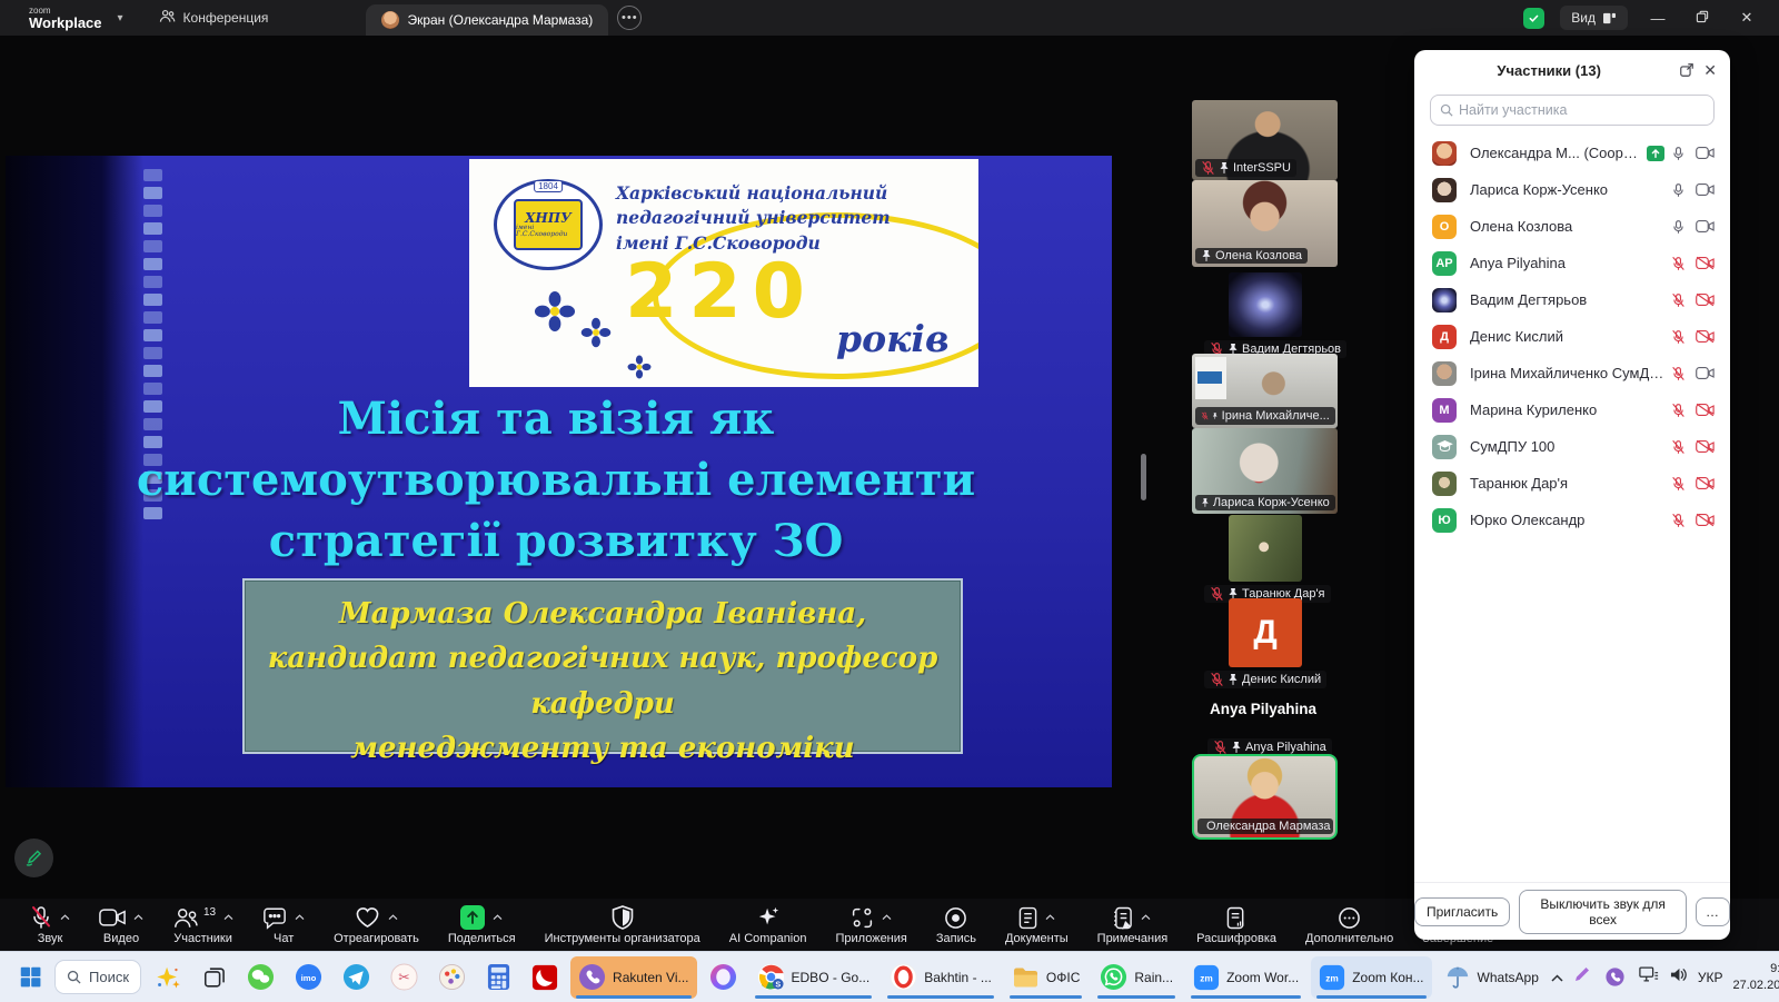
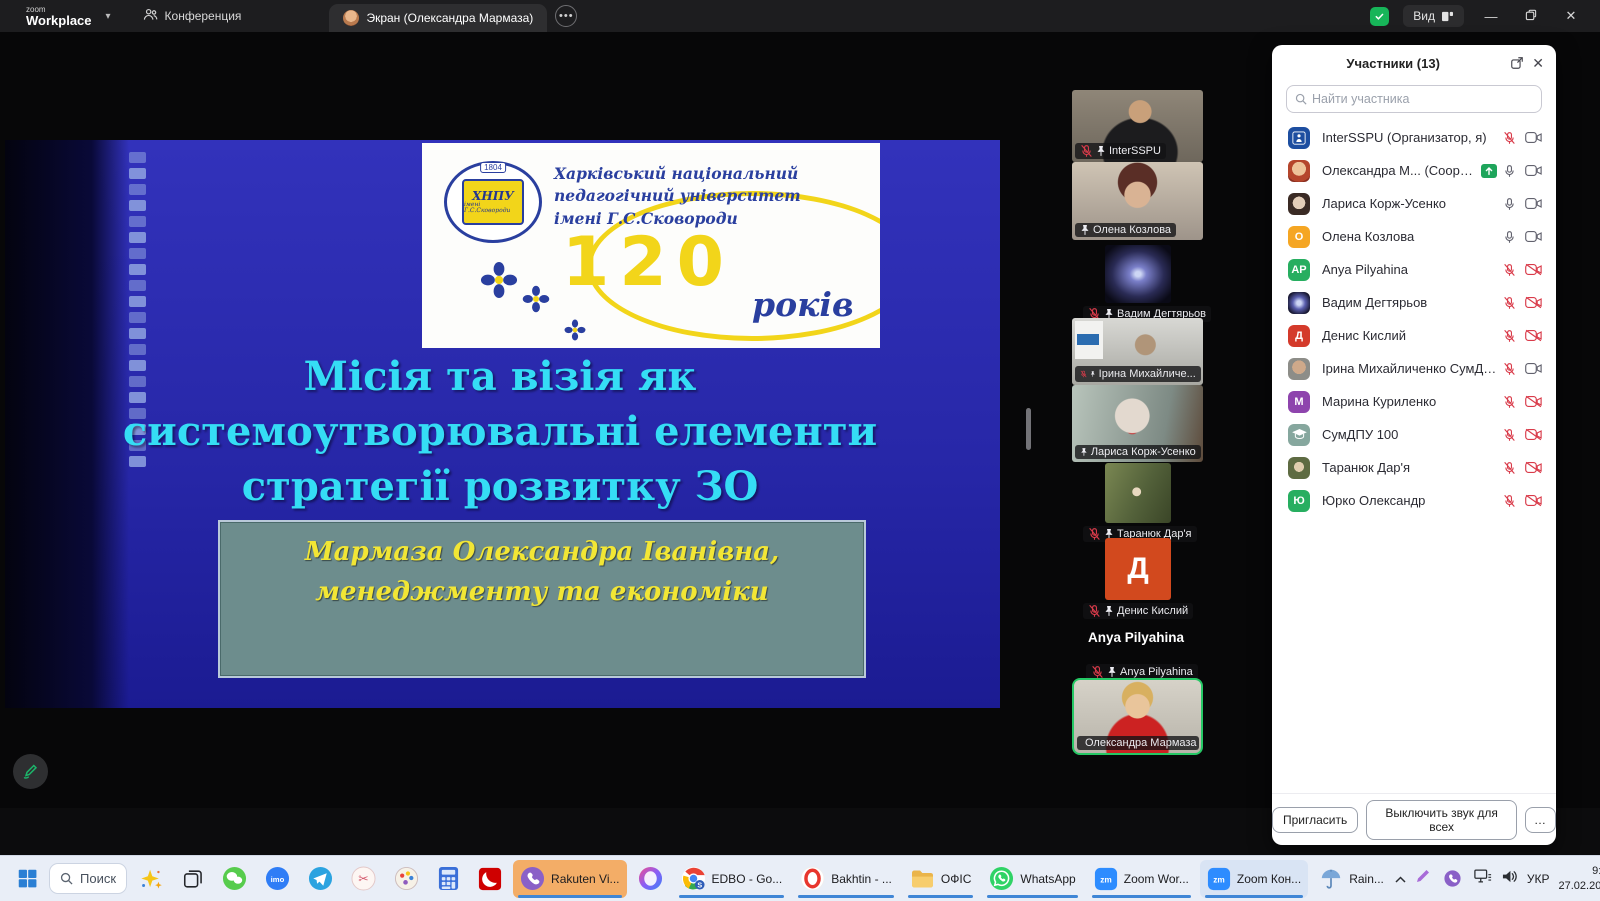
  zoom
  Workplace
  ▾
  Конференция
  Экран (Олександра Мармаза)
  •••
  Вид
  —
  ✕
  1804
  ХНПУ
  Харківський національний
  педагогічний університет
  імені Г.С.Сковороди
- 220
+ 120
  років
  Місія та візія як
  системоутворювальні елементи
  стратегії розвитку ЗО
  Мармаза Олександра Іванівна,
- кандидат педагогічних наук, професор кафедри
  менеджменту та економіки
  InterSSPU
  Олена Козлова
  Вадим Дегтярьов
  Ірина Михайличе...
  Лариса Корж-Усенко
  Таранюк Дар'я
  Д
  Денис Кислий
  Anya Pilyahina
  Олександра Мармаза
  Anya Pilyahina
- Звук
- Видео
- 13
- Участники
- Чат
- Отреагировать
- Поделиться
- Инструменты организатора
- AI Companion
- Приложения
- Запись
- Документы
- Примечания
- Расшифровка
- Дополнительно
  Участники (13)
  ✕
  Найти участника
+ InterSSPU (Организатор, я)
  Олександра М... (Соорга
  Лариса Корж-Усенко
  О
  Олена Козлова
  AP
  Anya Pilyahina
  Вадим Дегтярьов
  Д
  Денис Кислий
  Ірина Михайличенко СумДПУ
  М
  Марина Куриленко
  СумДПУ 100
  Таранюк Дар'я
  Ю
  Юрко Олександр
  Пригласить
  Выключить звук для всех
  …
  Поиск
  imo
  ✂
  Rakuten Vi...
  S
  EDBO - Go...
  Bakhtin - ...
  ОФІС
- Rain...
+ WhatsApp
  zm
  Zoom Wor...
  zm
  Zoom Кон...
- WhatsApp
+ Rain...
  УКР
  27.02.20
